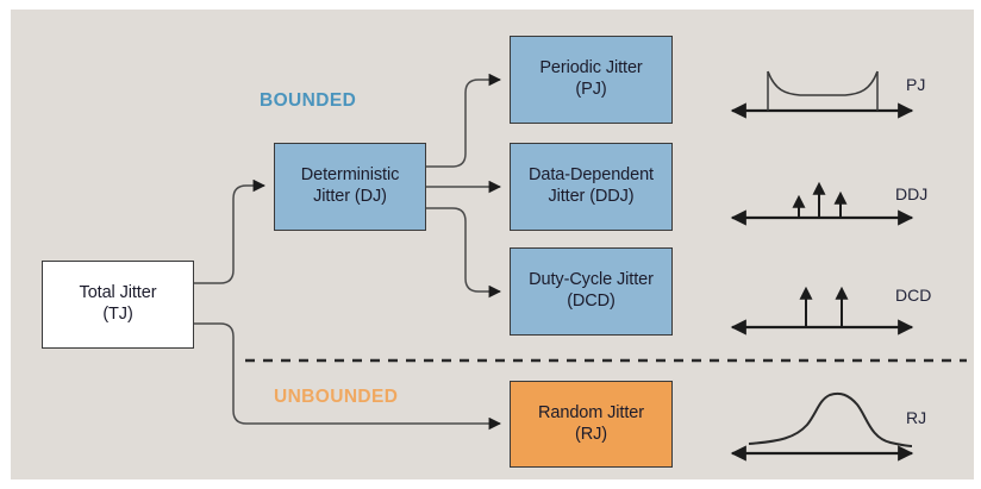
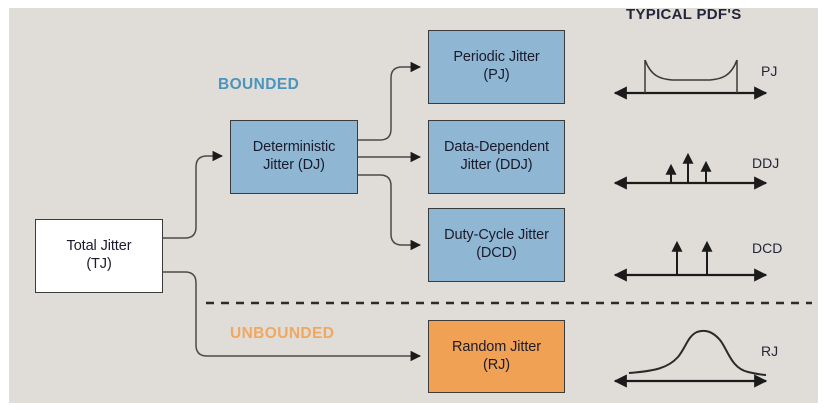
  Total Jitter
  (TJ)
  Deterministic
  Jitter (DJ)
  Periodic Jitter
  (PJ)
  Data-Dependent
  Jitter (DDJ)
  Duty-Cycle Jitter
  (DCD)
  Random Jitter
  (RJ)
  BOUNDED
  UNBOUNDED
+ TYPICAL PDF'S
  PJ
  DDJ
  DCD
  RJ
